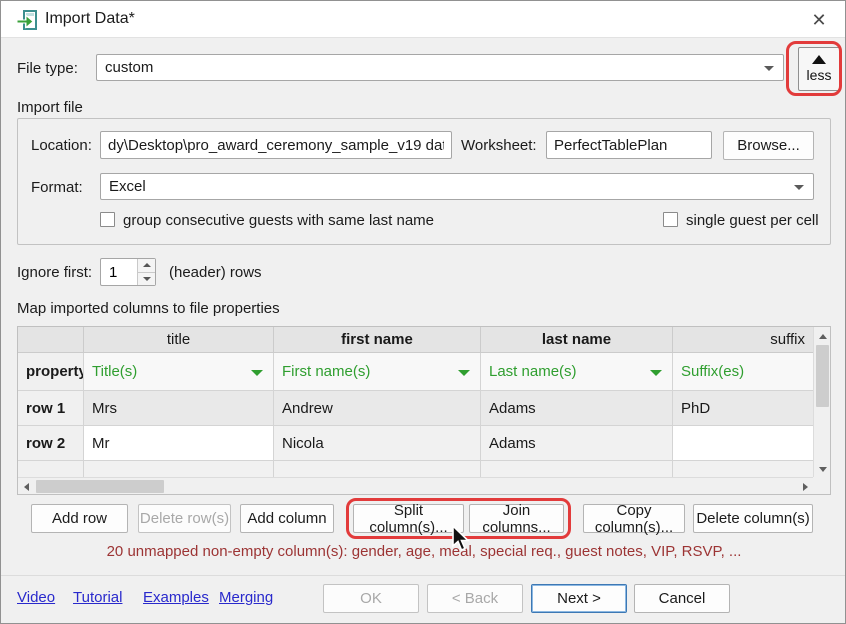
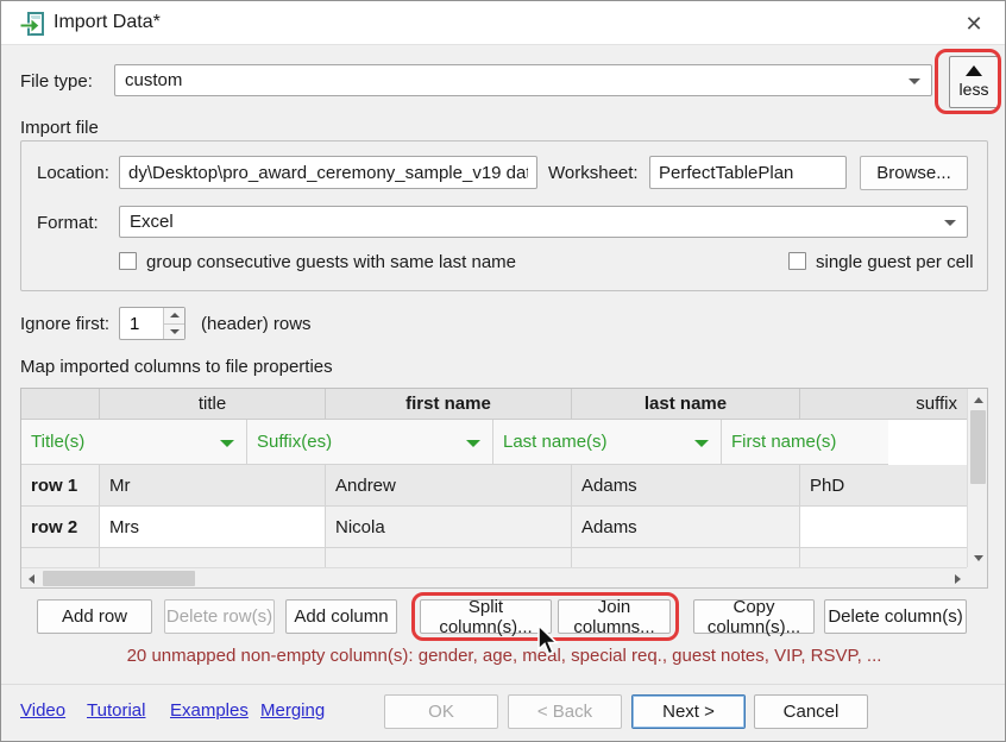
  Import Data*
  ✕
  File type:
  custom
  less
  Import file
  Location:
  dy\Desktop\pro_award_ceremony_sample_v19 da
  Worksheet:
  PerfectTablePlan
  Browse...
  Format:
  Excel
  group consecutive guests with same last name
  single guest per cell
  Ignore first:
  1
  (header) rows
  Map imported columns to file properties
  title
  first name
  last name
  suffix
- property
  Title(s)
- First name(s)
+ Suffix(es)
  Last name(s)
- Suffix(es)
+ First name(s)
  row 1
- Mrs
+ Mr
  Andrew
  Adams
  PhD
  row 2
- Mr
+ Mrs
  Nicola
  Adams
  Add row
  Delete row(s)
  Add column
  Split column(s)...
  Join columns...
  Copy column(s)...
  Delete column(s)
  20 unmapped non-empty column(s): gender, age, meal, special req., guest notes, VIP, RSVP, ...
  Video
  Tutorial
  Examples
  Merging
  OK
  < Back
  Next >
  Cancel
